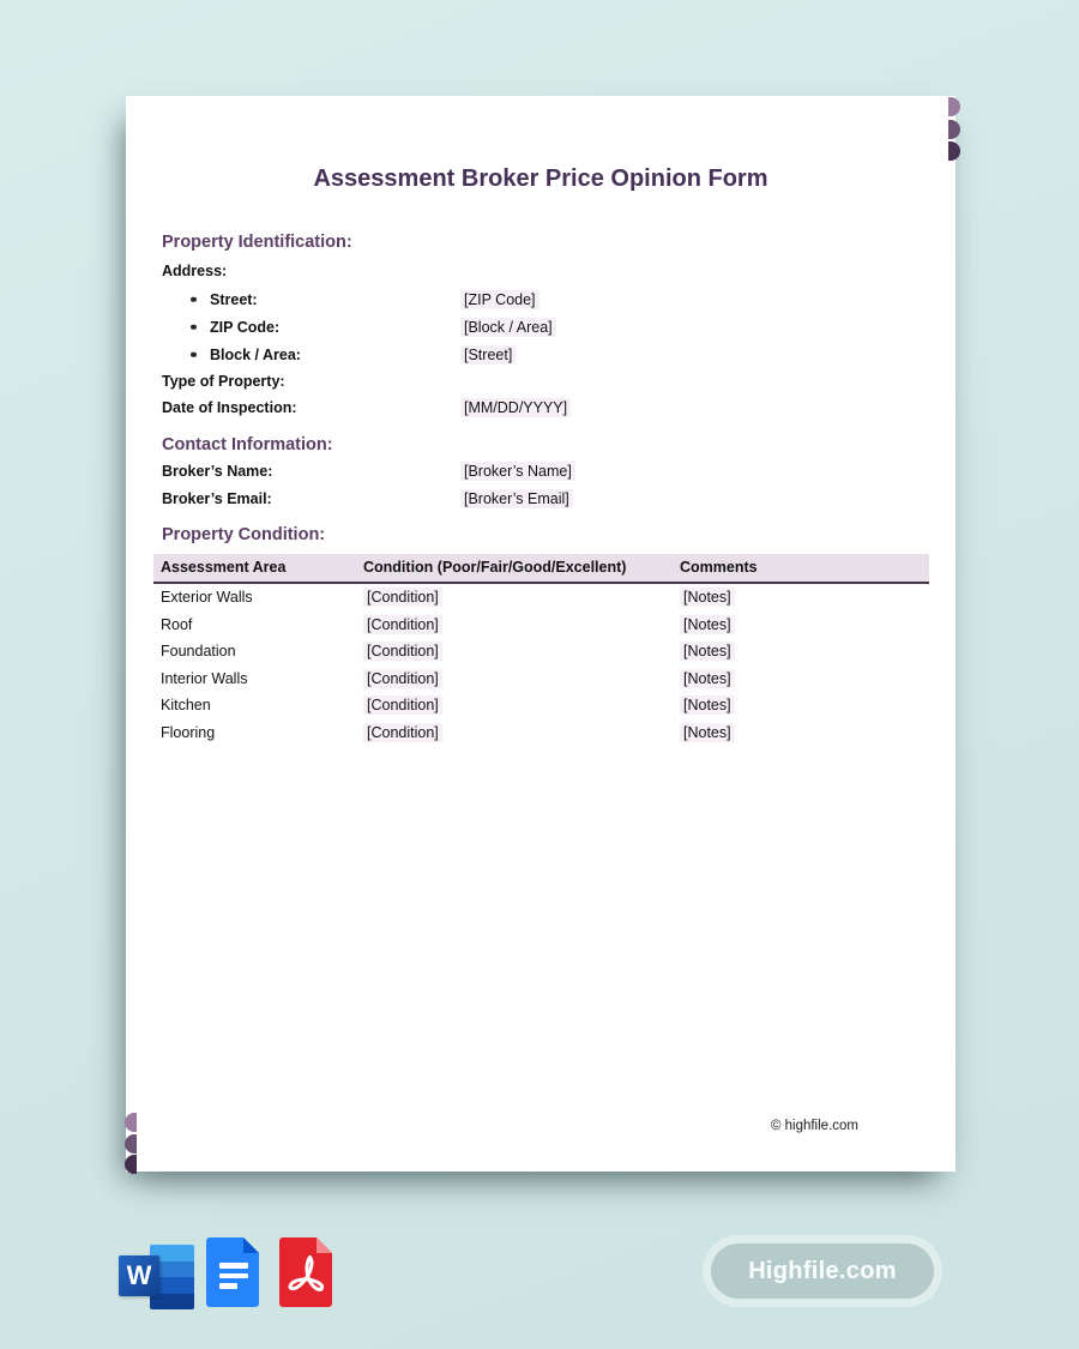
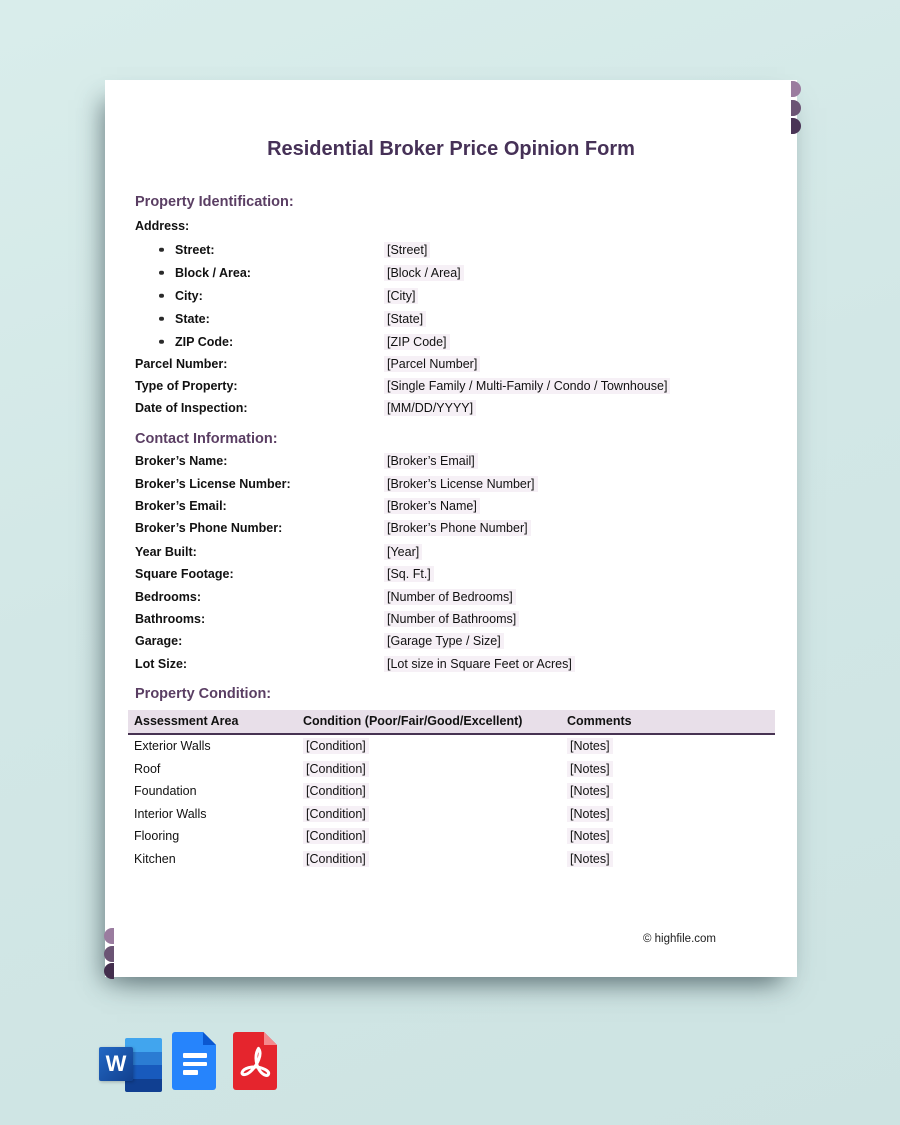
- Assessment Broker Price Opinion Form
+ Residential Broker Price Opinion Form
  Property Identification:
  Address:
  Street:
- [ZIP Code]
+ [Street]
- ZIP Code:
+ Block / Area:
  [Block / Area]
+ City:
+ [City]
+ State:
+ [State]
- Block / Area:
+ ZIP Code:
- [Street]
+ [ZIP Code]
+ Parcel Number:
+ [Parcel Number]
  Type of Property:
+ [Single Family / Multi-Family / Condo / Townhouse]
  Date of Inspection:
  [MM/DD/YYYY]
  Contact Information:
  Broker’s Name:
- [Broker’s Name]
+ [Broker’s Email]
+ Broker’s License Number:
+ [Broker’s License Number]
  Broker’s Email:
- [Broker’s Email]
+ [Broker’s Name]
+ Broker’s Phone Number:
+ [Broker’s Phone Number]
+ Year Built:
+ [Year]
+ Square Footage:
+ [Sq. Ft.]
+ Bedrooms:
+ [Number of Bedrooms]
+ Bathrooms:
+ [Number of Bathrooms]
+ Garage:
+ [Garage Type / Size]
+ Lot Size:
+ [Lot size in Square Feet or Acres]
  Property Condition:
  Assessment Area
  Condition (Poor/Fair/Good/Excellent)
  Comments
  Exterior Walls
  [Condition]
  [Notes]
  Roof
  [Condition]
  [Notes]
  Foundation
  [Condition]
  [Notes]
  Interior Walls
  [Condition]
  [Notes]
- Kitchen
+ Flooring
  [Condition]
  [Notes]
- Flooring
+ Kitchen
  [Condition]
  [Notes]
  © highfile.com
  W
- Highfile.com
